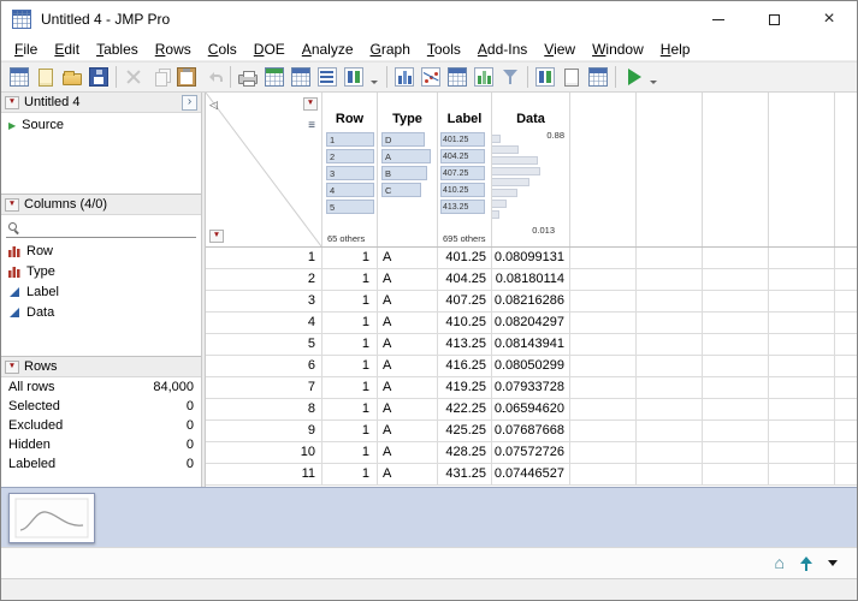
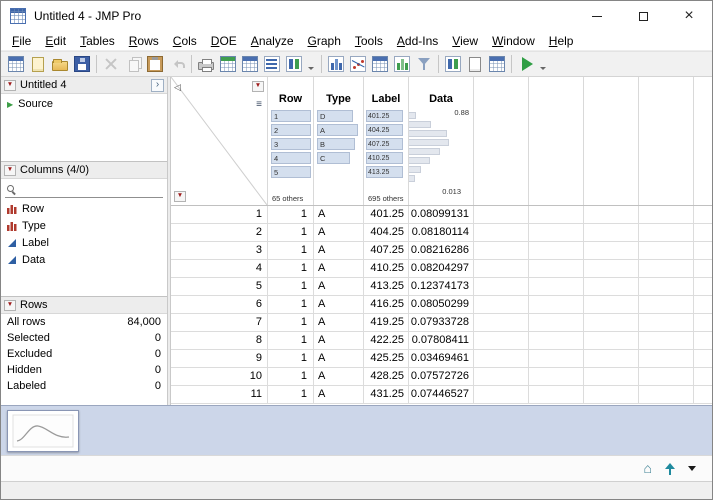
  Untitled 4 - JMP Pro
  File
  Edit
  Tables
  Rows
  Cols
  DOE
  Analyze
  Graph
  Tools
  Add-Ins
  View
  Window
  Help
  Untitled 4
  Source
  Columns (4/0)
  Row
  Type
  Label
  Data
  Rows
  All rows
  84,000
  Selected
  0
  Excluded
  0
  Hidden
  0
  Labeled
  0
  Row
  1
  2
  3
  4
  5
  65 others
  Type
  D
  A
  B
  C
  Label
  695 others
  Data
  0.88
  0.013
  1
  1
  A
  401.25
  0.08099131
  2
  1
  A
  404.25
  0.08180114
  3
  1
  A
  407.25
  0.08216286
  4
  1
  A
  410.25
  0.08204297
  5
  1
  A
  413.25
- 0.08143941
+ 0.12374173
  6
  1
  A
  416.25
  0.08050299
  7
  1
  A
  419.25
  0.07933728
  8
  1
  A
  422.25
- 0.06594620
+ 0.07808411
  9
  1
  A
  425.25
- 0.07687668
+ 0.03469461
  10
  1
  A
  428.25
  0.07572726
  11
  1
  A
  431.25
  0.07446527
